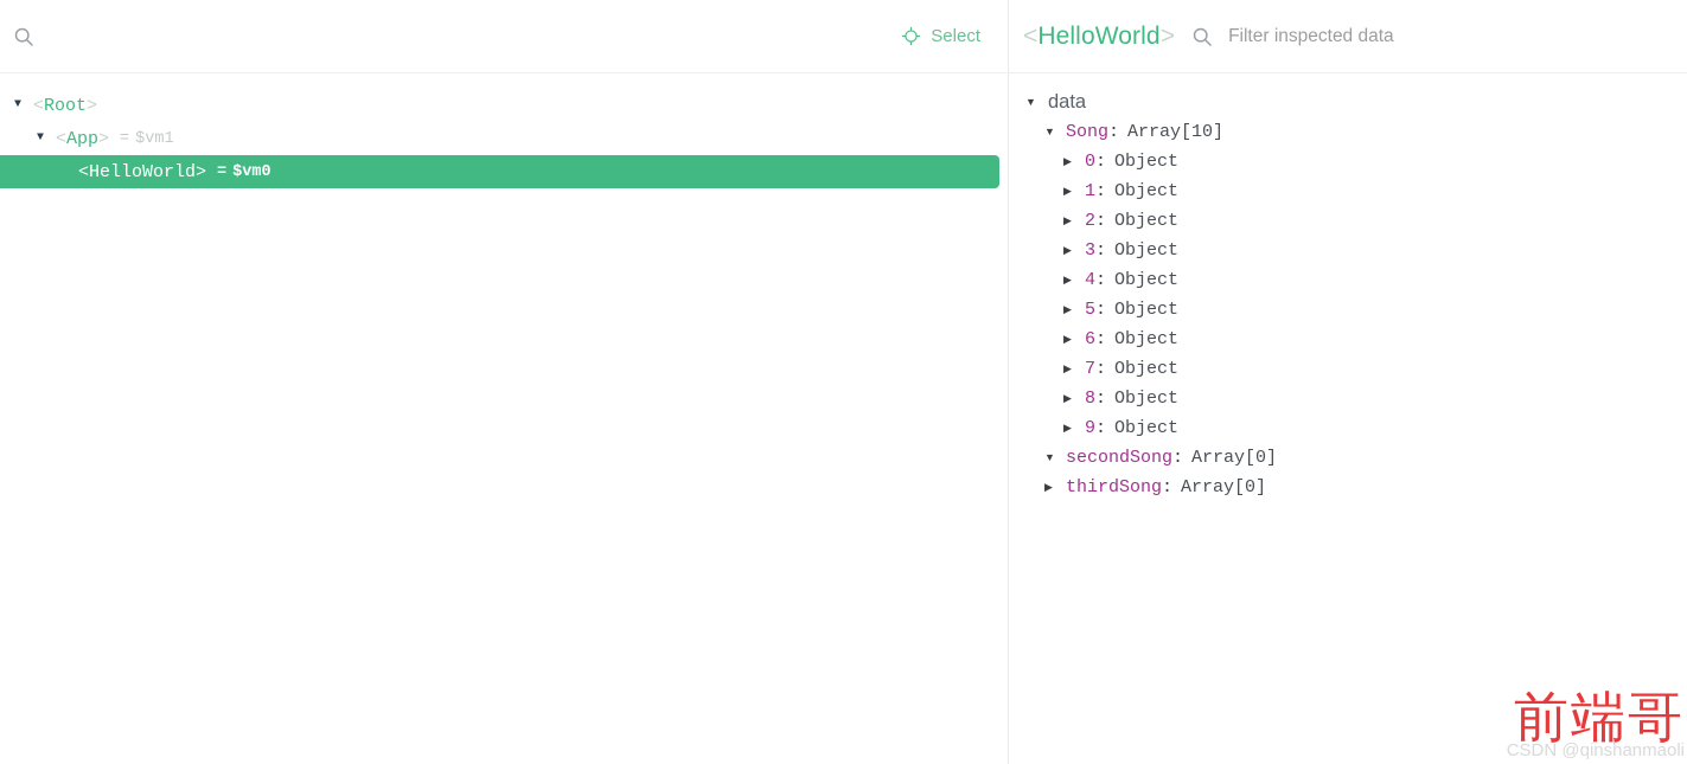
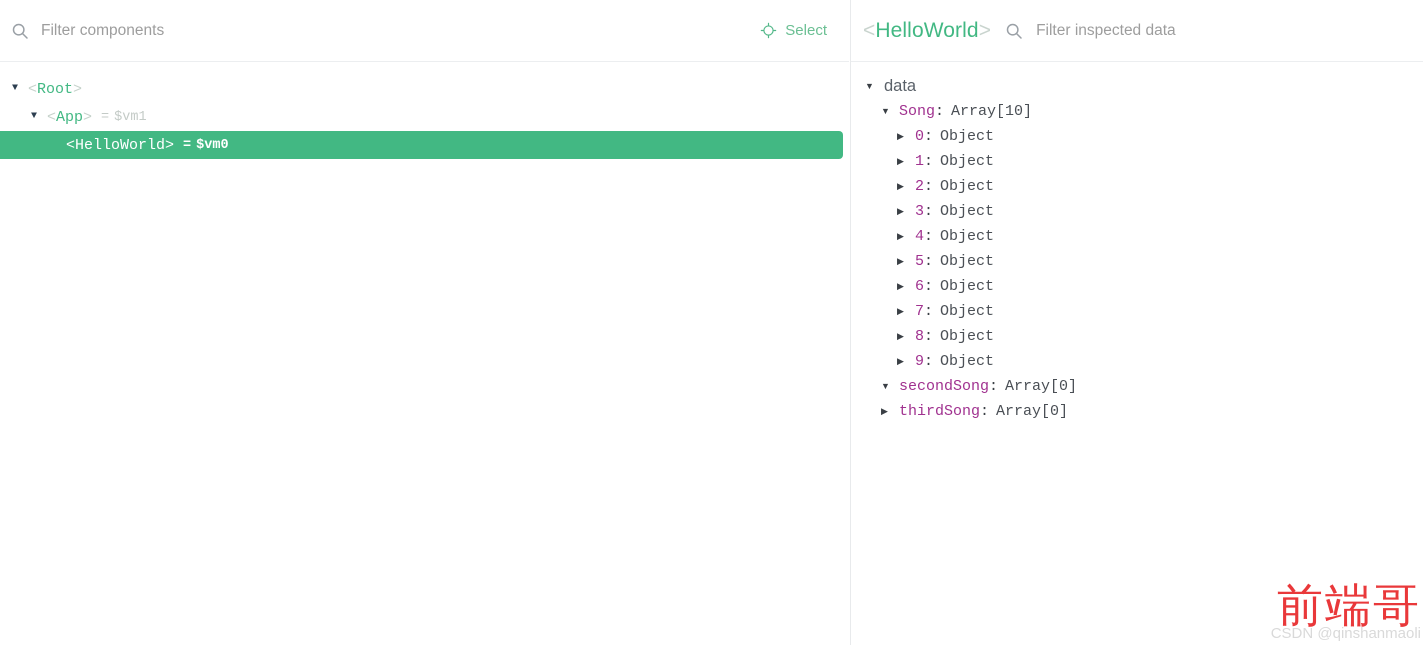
+ Filter components
  Select
  <Root>
  <App>
  =
  $vm1
  <HelloWorld>
  =
  $vm0
  <HelloWorld>
  Filter inspected data
  data
  Song
  :
  Array[10]
  0
  :
  Object
  1
  :
  Object
  2
  :
  Object
  3
  :
  Object
  4
  :
  Object
  5
  :
  Object
  6
  :
  Object
  7
  :
  Object
  8
  :
  Object
  9
  :
  Object
  secondSong
  :
  Array[0]
  thirdSong
  :
  Array[0]
  前端哥
  CSDN @qinshanmaoli
